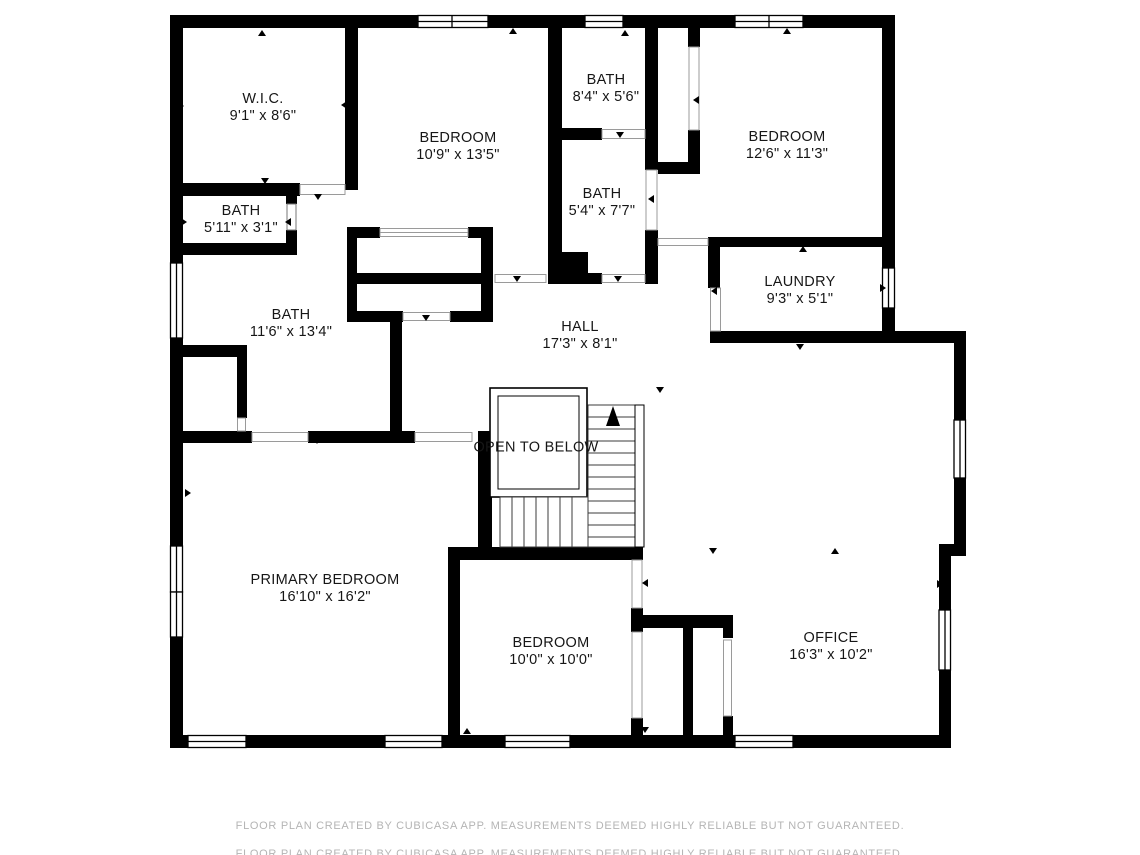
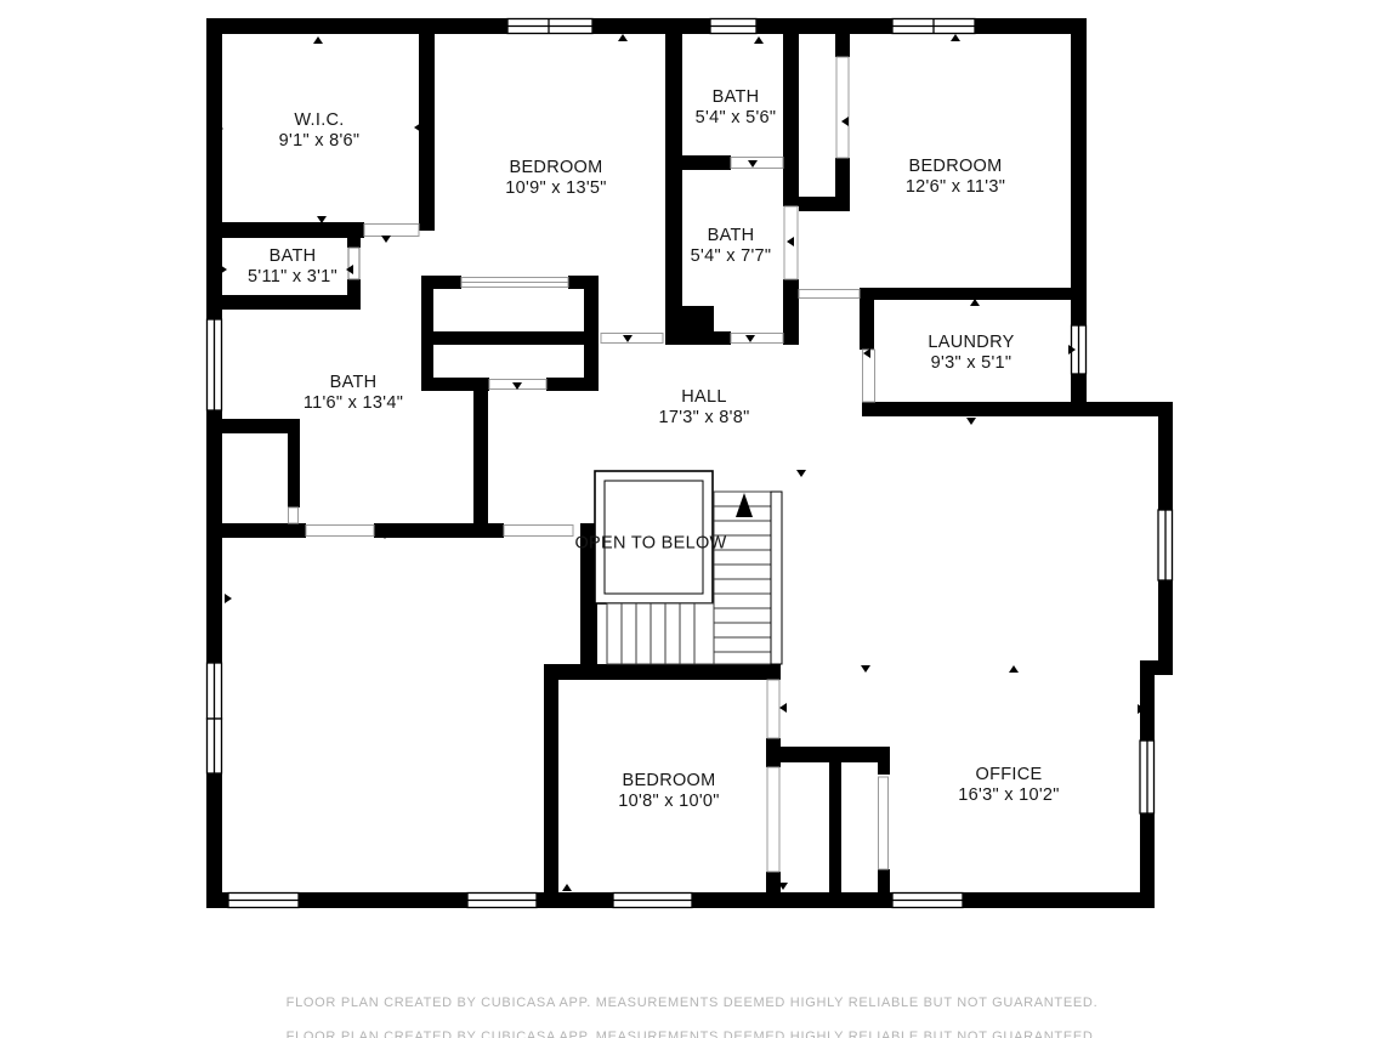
  W.I.C.
  9'1" x 8'6"
  BEDROOM
  10'9" x 13'5"
  BATH
- 8'4" x 5'6"
+ 5'4" x 5'6"
  BEDROOM
  12'6" x 11'3"
  BATH
  5'11" x 3'1"
  BATH
  5'4" x 7'7"
  LAUNDRY
  9'3" x 5'1"
  BATH
  11'6" x 13'4"
  HALL
- 17'3" x 8'1"
+ 17'3" x 8'8"
  OPEN TO BELOW
- PRIMARY BEDROOM
- 16'10" x 16'2"
  BEDROOM
- 10'0" x 10'0"
+ 10'8" x 10'0"
  OFFICE
  16'3" x 10'2"
  FLOOR PLAN CREATED BY CUBICASA APP. MEASUREMENTS DEEMED HIGHLY RELIABLE BUT NOT GUARANTEED.
  FLOOR PLAN CREATED BY CUBICASA APP. MEASUREMENTS DEEMED HIGHLY RELIABLE BUT NOT GUARANTEED.
